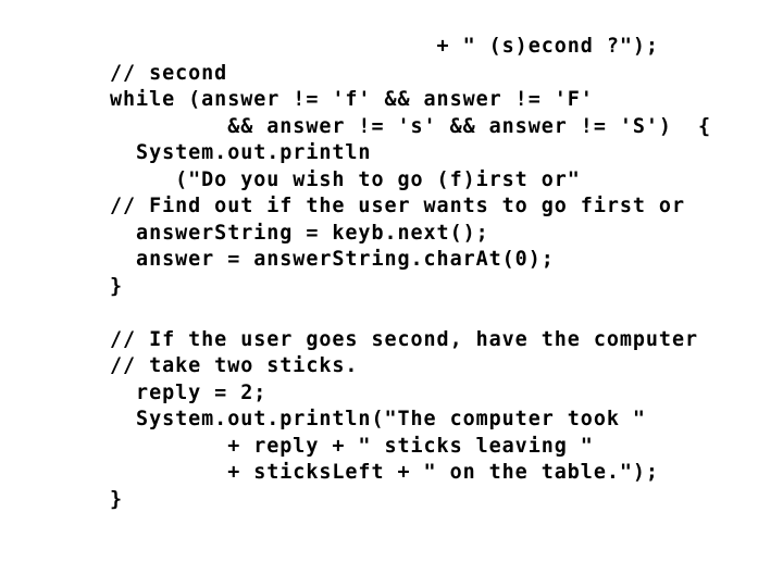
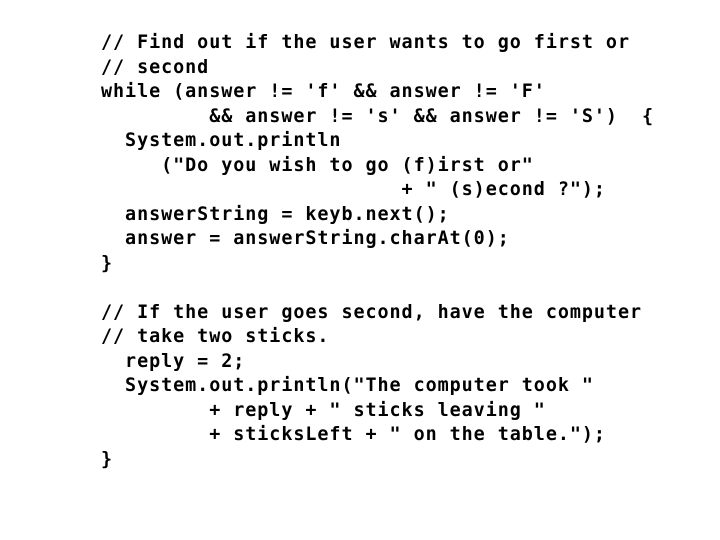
- + " (s)econd ?");
+ // Find out if the user wants to go first or
  // second
  while (answer != 'f' && answer != 'F'
  && answer != 's' && answer != 'S') {
  System.out.println
  ("Do you wish to go (f)irst or"
- // Find out if the user wants to go first or
+ + " (s)econd ?");
  answerString = keyb.next();
  answer = answerString.charAt(0);
  }
  // If the user goes second, have the computer
  // take two sticks.
  reply = 2;
  System.out.println("The computer took "
  + reply + " sticks leaving "
  + sticksLeft + " on the table.");
  }
